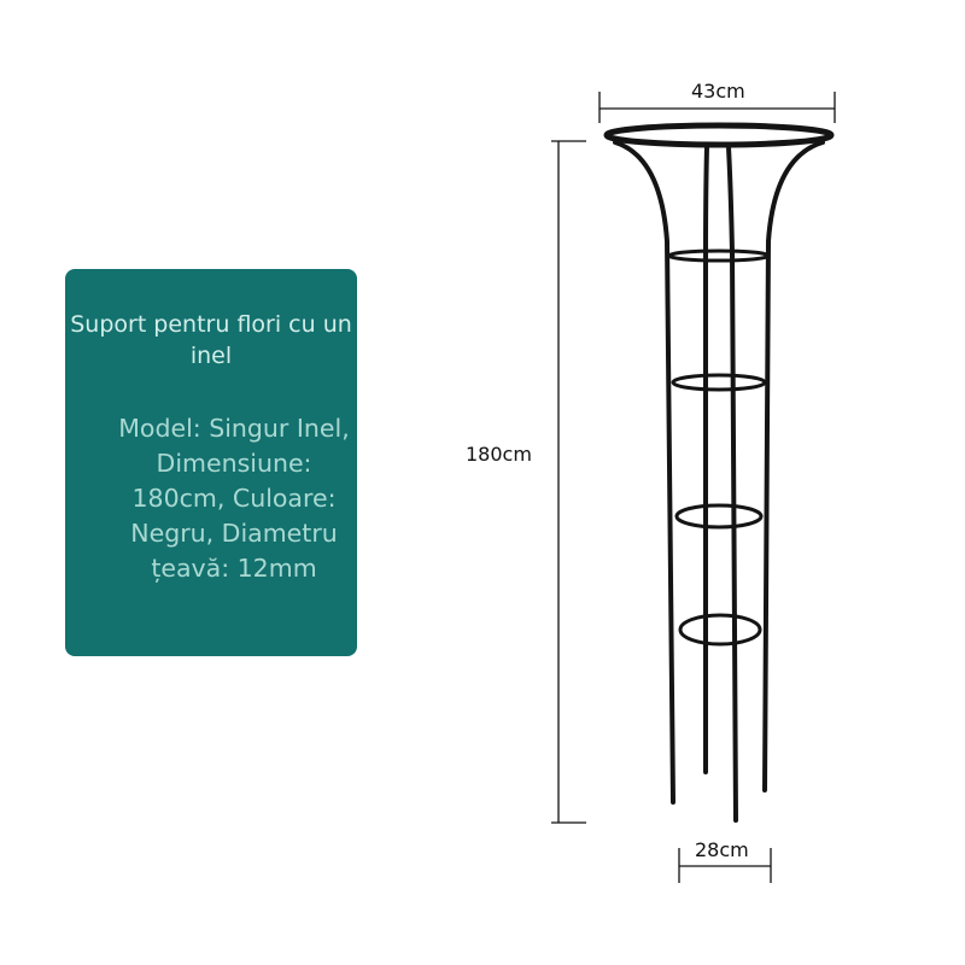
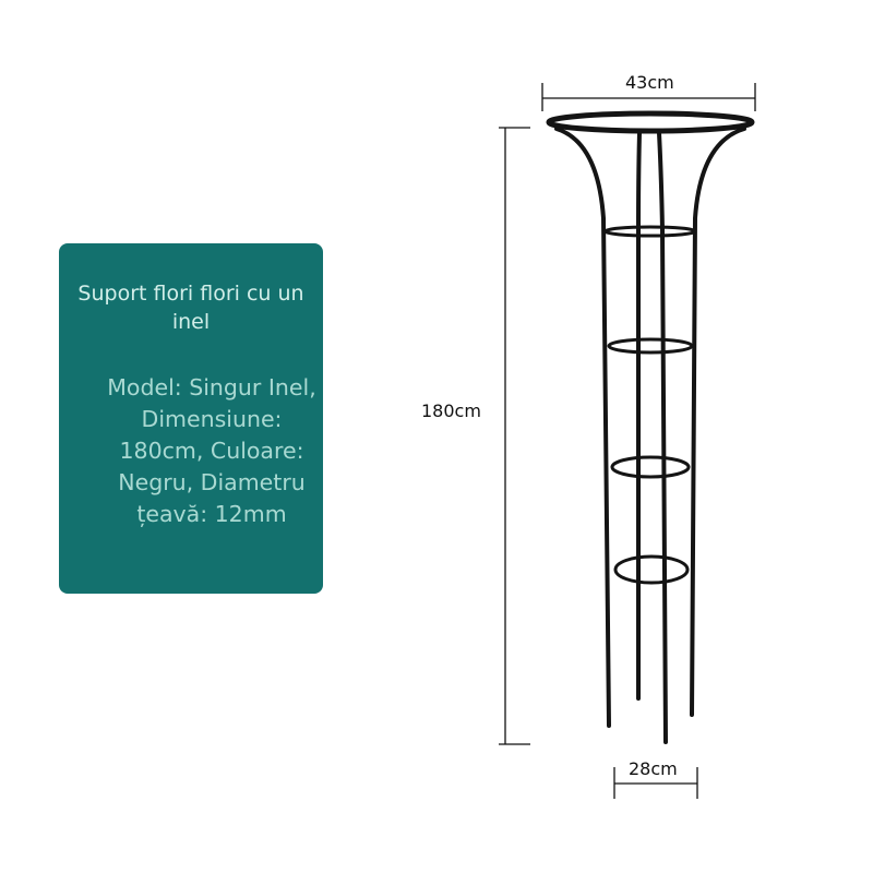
- Suport pentru flori cu un inel
+ Suport flori flori cu un inel
  Model: Singur Inel, Dimensiune: 180cm, Culoare: Negru, Diametru țeavă: 12mm
  43cm
  180cm
  28cm
